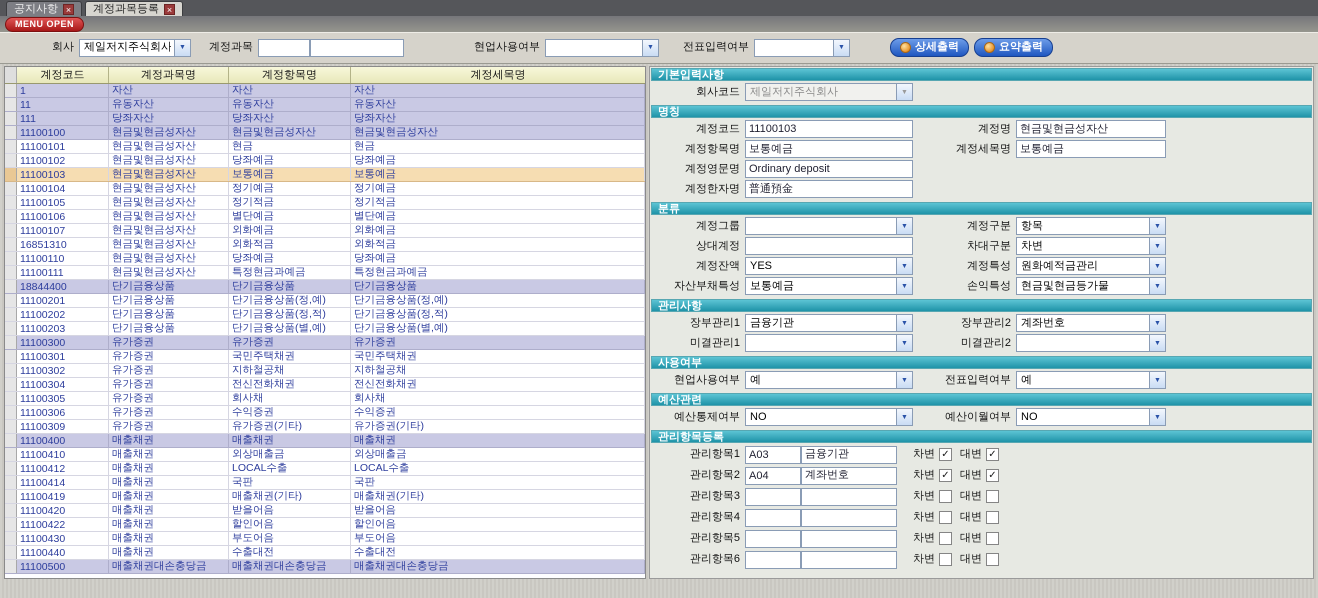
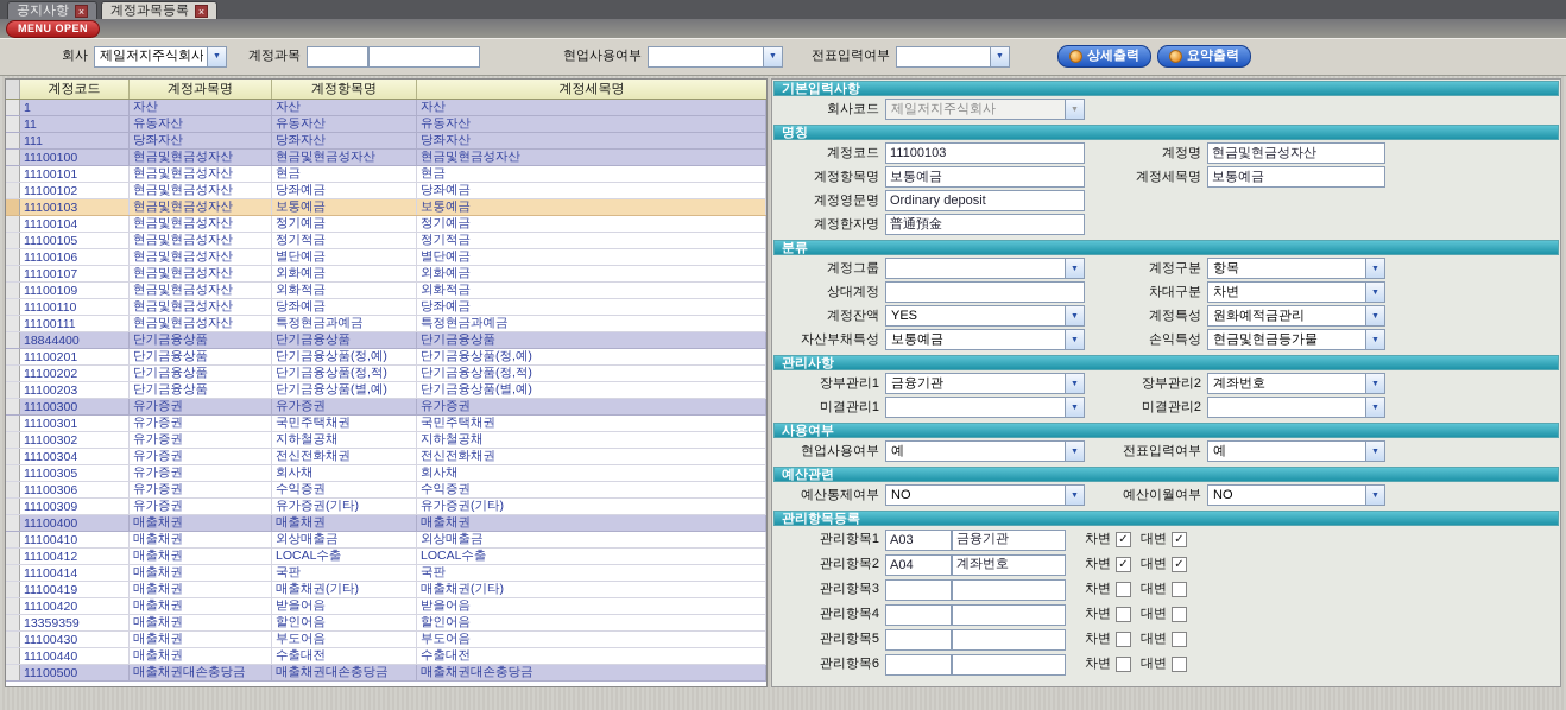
  공지사항
  ×
  계정과목등록
  ×
  MENU OPEN
  회사
  제일저지주식회사
  계정과목
  현업사용여부
  전표입력여부
  상세출력
  요약출력
  계정코드
  계정과목명
  계정항목명
  계정세목명
  1
  자산
  자산
  자산
  11
  유동자산
  유동자산
  유동자산
  111
  당좌자산
  당좌자산
  당좌자산
  11100100
  현금및현금성자산
  현금및현금성자산
  현금및현금성자산
  11100101
  현금및현금성자산
  현금
  현금
  11100102
  현금및현금성자산
  당좌예금
  당좌예금
  11100103
  현금및현금성자산
  보통예금
  보통예금
  11100104
  현금및현금성자산
  정기예금
  정기예금
  11100105
  현금및현금성자산
  정기적금
  정기적금
  11100106
  현금및현금성자산
  별단예금
  별단예금
  11100107
  현금및현금성자산
  외화예금
  외화예금
- 16851310
+ 11100109
  현금및현금성자산
  외화적금
  외화적금
  11100110
  현금및현금성자산
  당좌예금
  당좌예금
  11100111
  현금및현금성자산
  특정현금과예금
  특정현금과예금
  18844400
  단기금융상품
  단기금융상품
  단기금융상품
  11100201
  단기금융상품
  단기금융상품(정,예)
  단기금융상품(정,예)
  11100202
  단기금융상품
  단기금융상품(정,적)
  단기금융상품(정,적)
  11100203
  단기금융상품
  단기금융상품(별,예)
  단기금융상품(별,예)
  11100300
  유가증권
  유가증권
  유가증권
  11100301
  유가증권
  국민주택채권
  국민주택채권
  11100302
  유가증권
  지하철공채
  지하철공채
  11100304
  유가증권
  전신전화채권
  전신전화채권
  11100305
  유가증권
  회사채
  회사채
  11100306
  유가증권
  수익증권
  수익증권
  11100309
  유가증권
  유가증권(기타)
  유가증권(기타)
  11100400
  매출채권
  매출채권
  매출채권
  11100410
  매출채권
  외상매출금
  외상매출금
  11100412
  매출채권
  LOCAL수출
  LOCAL수출
  11100414
  매출채권
  국판
  국판
  11100419
  매출채권
  매출채권(기타)
  매출채권(기타)
  11100420
  매출채권
  받을어음
  받을어음
- 11100422
+ 13359359
  매출채권
  할인어음
  할인어음
  11100430
  매출채권
  부도어음
  부도어음
  11100440
  매출채권
  수출대전
  수출대전
  11100500
  매출채권대손충당금
  매출채권대손충당금
  매출채권대손충당금
  기본입력사항
  회사코드
  제일저지주식회사
  명칭
  계정코드
  11100103
  계정명
  현금및현금성자산
  계정항목명
  보통예금
  계정세목명
  보통예금
  계정영문명
  Ordinary deposit
  계정한자명
  普通預金
  분류
  계정그룹
  계정구분
  항목
  상대계정
  차대구분
  차변
  계정잔액
  YES
  계정특성
  원화예적금관리
  자산부채특성
  보통예금
  손익특성
  현금및현금등가물
  관리사항
  장부관리1
  금융기관
  장부관리2
  계좌번호
  미결관리1
  미결관리2
  사용여부
  현업사용여부
  예
  전표입력여부
  예
  예산관련
  예산통제여부
  NO
  예산이월여부
  NO
  관리항목등록
  관리항목1
  A03
  금융기관
  차변
  ✓
  대변
  ✓
  관리항목2
  A04
  계좌번호
  차변
  ✓
  대변
  ✓
  관리항목3
  차변
  대변
  관리항목4
  차변
  대변
  관리항목5
  차변
  대변
  관리항목6
  차변
  대변
